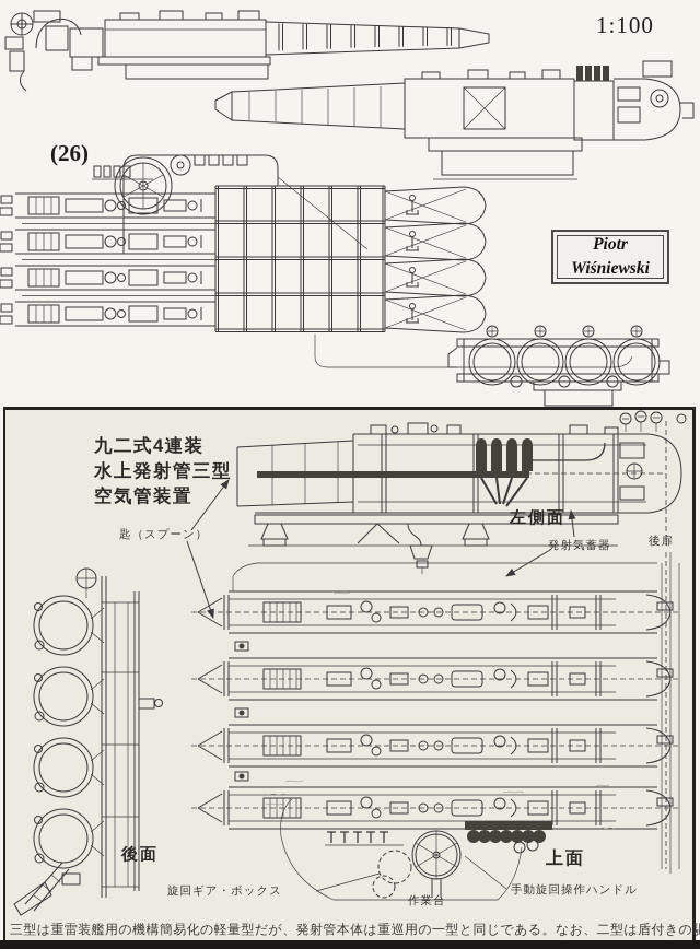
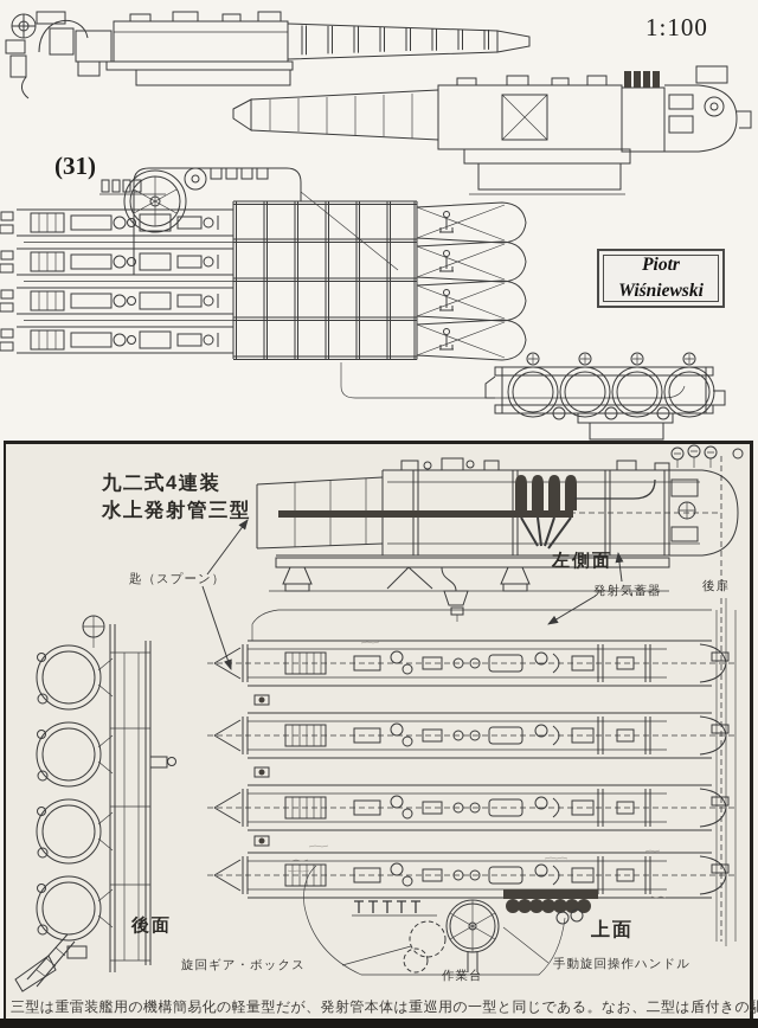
  1:100
- (26)
+ (31)
  Piotr
  Wiśniewski
  九二式4連装
  水上発射管三型
- 空気管装置
  匙（スプーン）
  左側面
  発射気蓄器
  後扉
  後面
  上面
  旋回ギア・ボックス
  作業台
  手動旋回操作ハンドル
  三型は重雷装艦用の機構簡易化の軽量型だが、発射管本体は重巡用の一型と同じである。なお、二型は盾付きの駆
